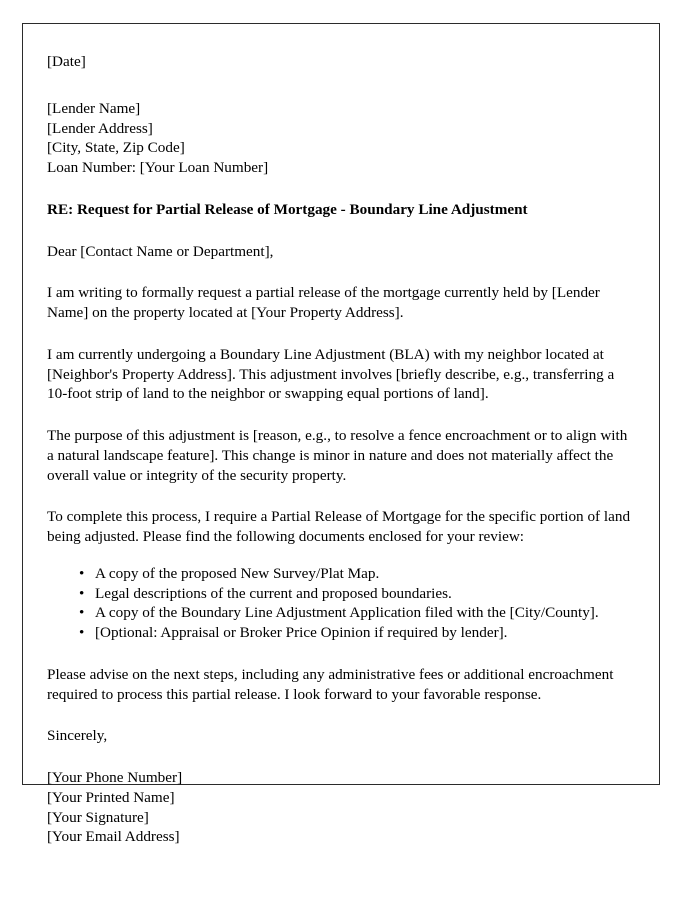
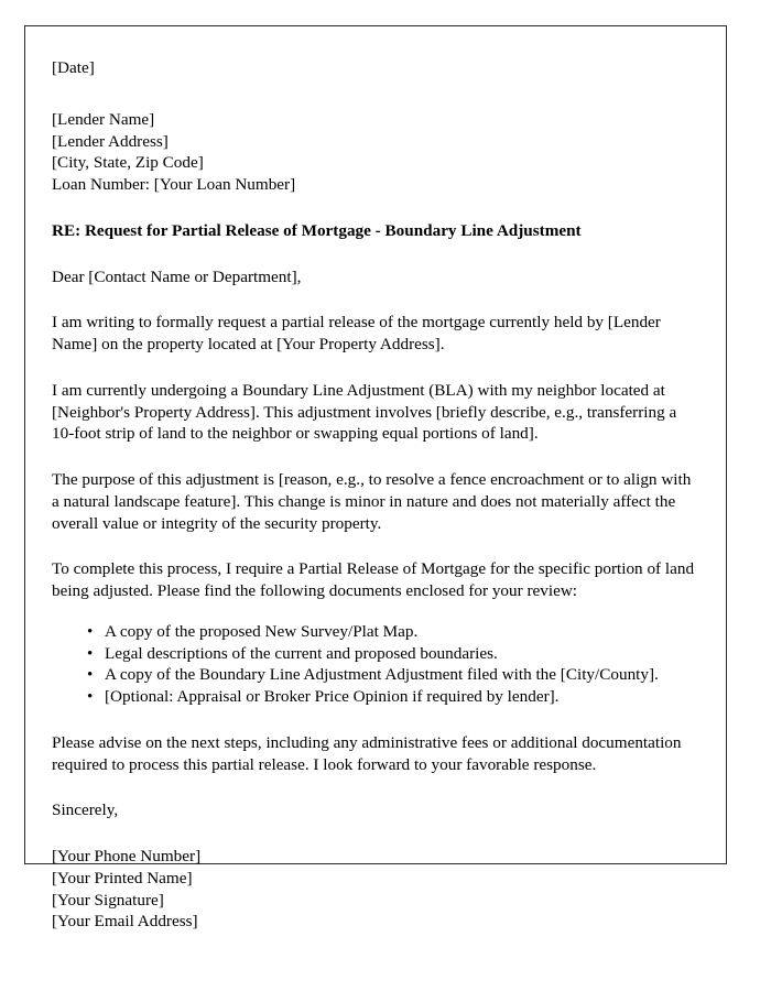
  [Date]
  [Lender Name]
  [Lender Address]
  [City, State, Zip Code]
  Loan Number: [Your Loan Number]
  RE: Request for Partial Release of Mortgage - Boundary Line Adjustment
  Dear [Contact Name or Department],
  I am writing to formally request a partial release of the mortgage currently held by [Lender Name] on the property located at [Your Property Address].
  I am currently undergoing a Boundary Line Adjustment (BLA) with my neighbor located at [Neighbor's Property Address]. This adjustment involves [briefly describe, e.g., transferring a 10-foot strip of land to the neighbor or swapping equal portions of land].
  The purpose of this adjustment is [reason, e.g., to resolve a fence encroachment or to align with a natural landscape feature]. This change is minor in nature and does not materially affect the overall value or integrity of the security property.
  To complete this process, I require a Partial Release of Mortgage for the specific portion of land being adjusted. Please find the following documents enclosed for your review:
  A copy of the proposed New Survey/Plat Map.
  Legal descriptions of the current and proposed boundaries.
- A copy of the Boundary Line Adjustment Application filed with the [City/County].
+ A copy of the Boundary Line Adjustment Adjustment filed with the [City/County].
  [Optional: Appraisal or Broker Price Opinion if required by lender].
- Please advise on the next steps, including any administrative fees or additional encroachment required to process this partial release. I look forward to your favorable response.
+ Please advise on the next steps, including any administrative fees or additional documentation required to process this partial release. I look forward to your favorable response.
  Sincerely,
  [Your Phone Number]
  [Your Printed Name]
  [Your Signature]
  [Your Email Address]
